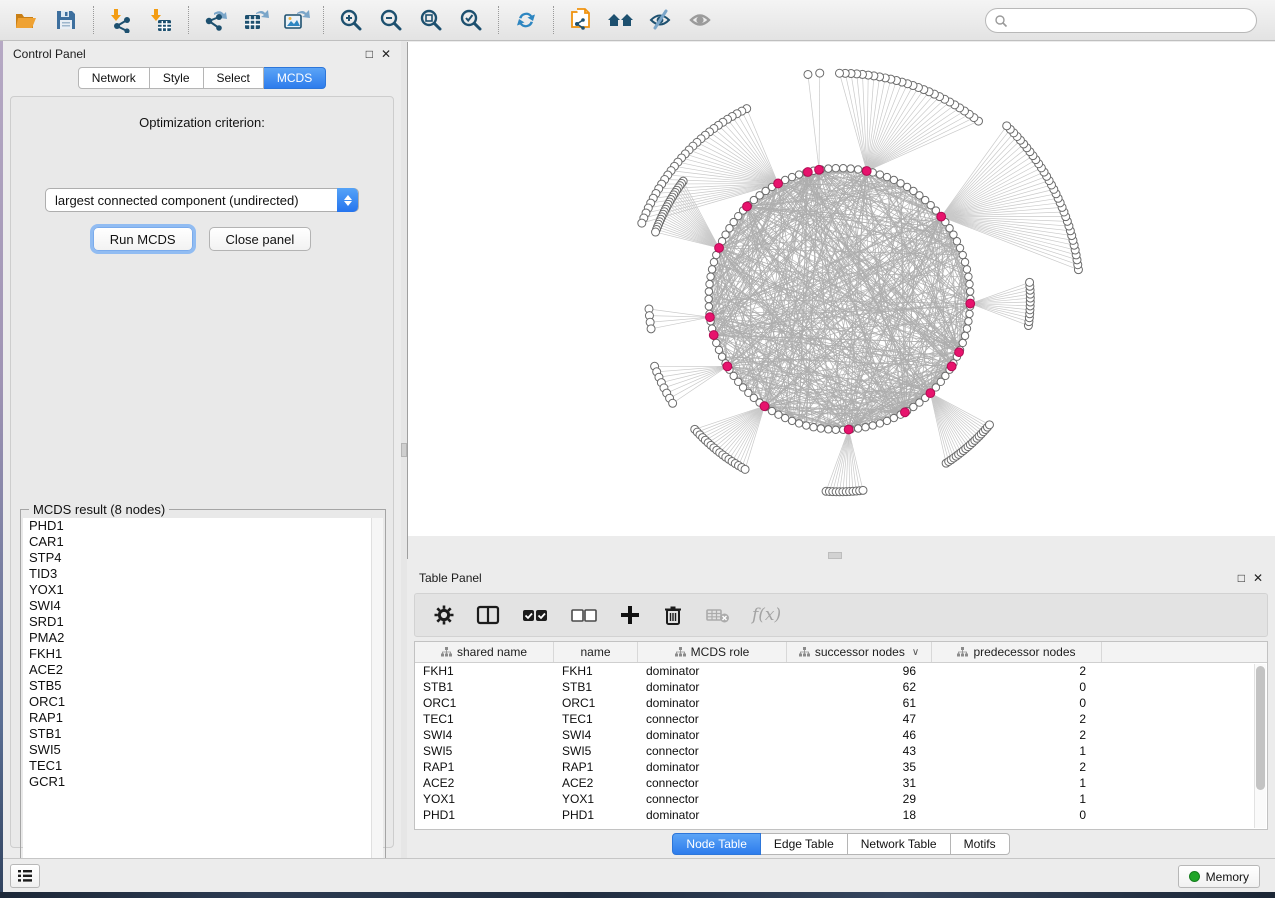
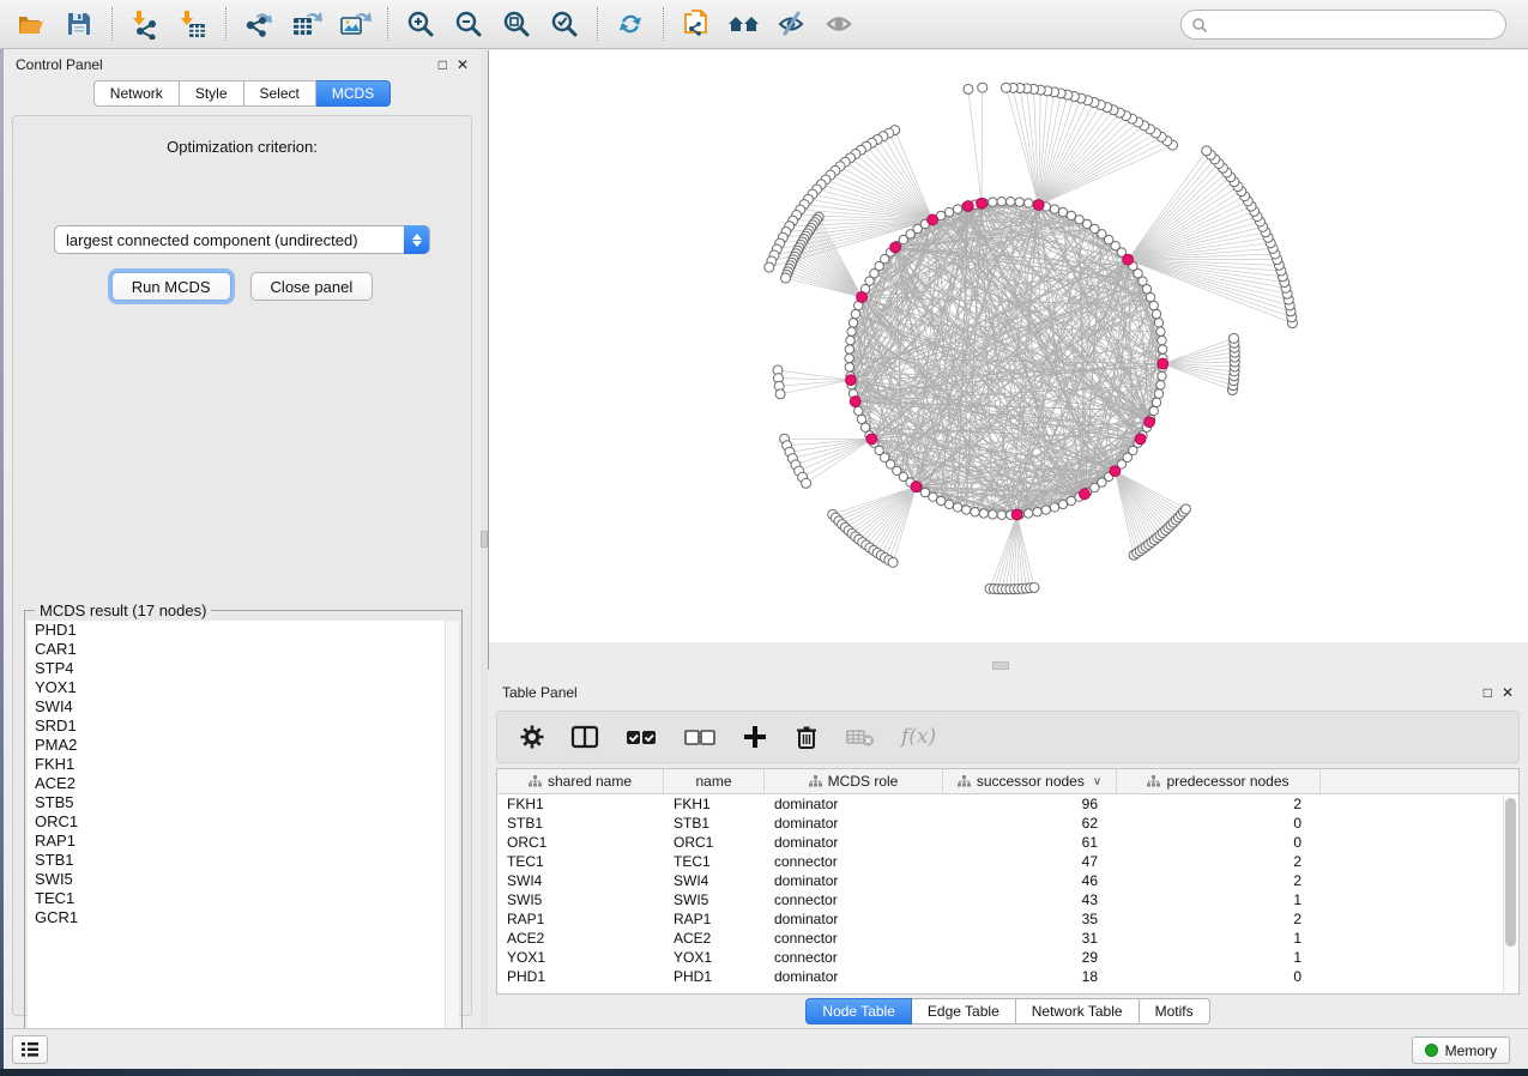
  Control Panel
  □
  ✕
  Network
  Style
  Select
  MCDS
  Optimization criterion:
  largest connected component (undirected)
  Run MCDS
  Close panel
- MCDS result (8 nodes)
+ MCDS result (17 nodes)
  PHD1
  CAR1
  STP4
- TID3
  YOX1
  SWI4
  SRD1
  PMA2
  FKH1
  ACE2
  STB5
  ORC1
  RAP1
  STB1
  SWI5
  TEC1
  GCR1
  Table Panel
  □
  ✕
  f(x)
  shared name
  name
  MCDS role
  successor nodes
  ∨
  predecessor nodes
  FKH1
  FKH1
  dominator
  96
  2
  STB1
  STB1
  dominator
  62
  0
  ORC1
  ORC1
  dominator
  61
  0
  TEC1
  TEC1
  connector
  47
  2
  SWI4
  SWI4
  dominator
  46
  2
  SWI5
  SWI5
  connector
  43
  1
  RAP1
  RAP1
  dominator
  35
  2
  ACE2
  ACE2
  connector
  31
  1
  YOX1
  YOX1
  connector
  29
  1
  PHD1
  PHD1
  dominator
  18
  0
  Node Table
  Edge Table
  Network Table
  Motifs
  Memory
